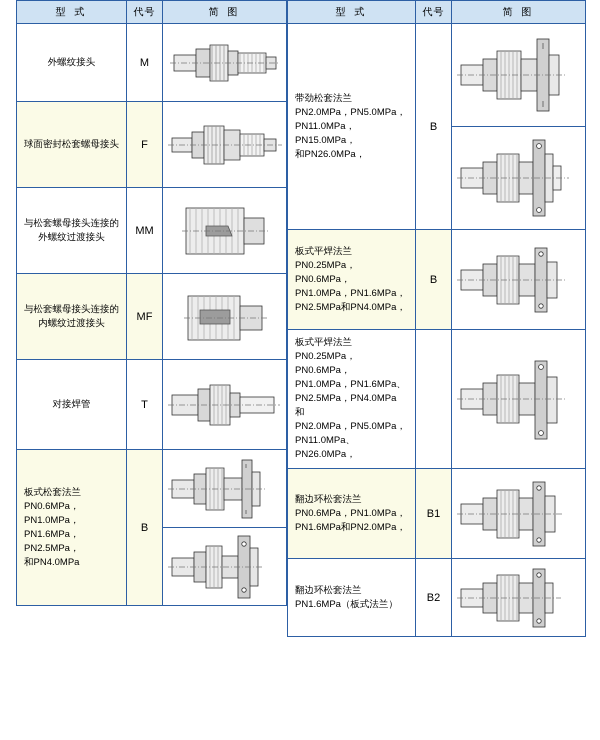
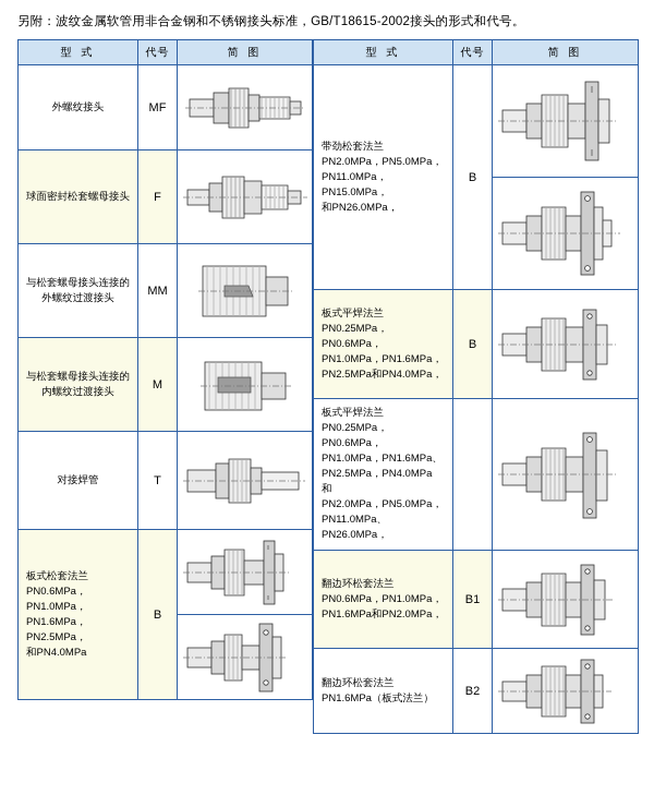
+ 另附：波纹金属软管用非合金钢和不锈钢接头标准，GB/T18615-2002接头的形式和代号。
  型 式	代号	简 图
- 外螺纹接头	M
+ 外螺纹接头	MF
  球面密封松套螺母接头	F
  与松套螺母接头连接的外螺纹过渡接头	MM
- 与松套螺母接头连接的内螺纹过渡接头	MF
+ 与松套螺母接头连接的内螺纹过渡接头	M
  对接焊管	T
  板式松套法兰 PN0.6MPa，PN1.0MPa， PN1.6MPa，PN2.5MPa， 和PN4.0MPa	B
  型 式	代号	简 图
  带劲松套法兰 PN2.0MPa，PN5.0MPa， PN11.0MPa，PN15.0MPa， 和PN26.0MPa，	B
  板式平焊法兰 PN0.25MPa，PN0.6MPa， PN1.0MPa，PN1.6MPa， PN2.5MPa和PN4.0MPa，	B
  板式平焊法兰 PN0.25MPa，PN0.6MPa， PN1.0MPa，PN1.6MPa、 PN2.5MPa，PN4.0MPa 和 PN2.0MPa，PN5.0MPa， PN11.0MPa、PN26.0MPa，
  翻边环松套法兰 PN0.6MPa，PN1.0MPa， PN1.6MPa和PN2.0MPa，	B1
  翻边环松套法兰 PN1.6MPa（板式法兰）	B2
